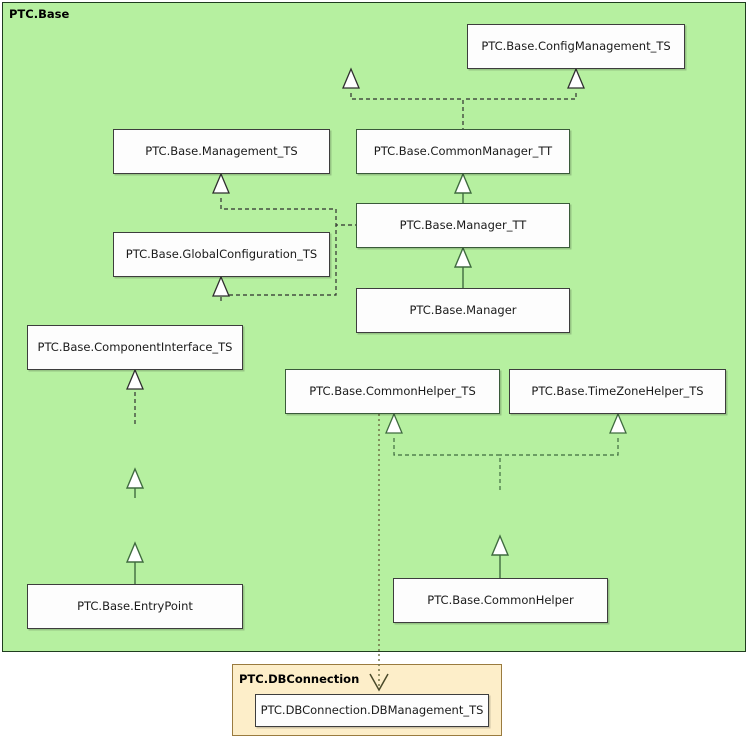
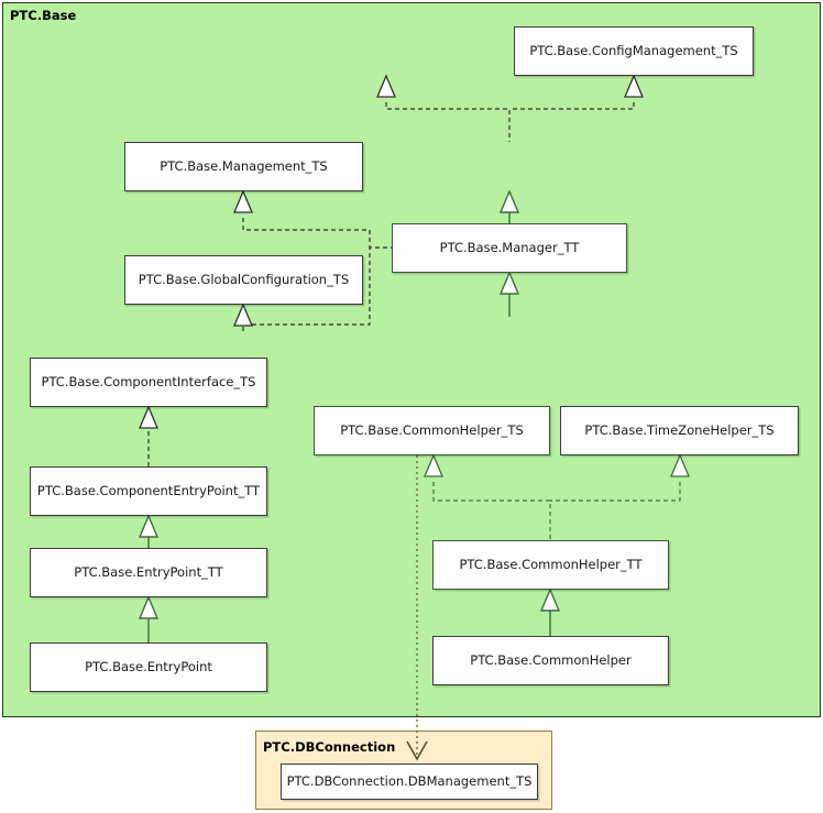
  PTC.Base
  PTC.DBConnection
  PTC.Base.ConfigManagement_TS
  PTC.Base.Management_TS
- PTC.Base.CommonManager_TT
  PTC.Base.GlobalConfiguration_TS
  PTC.Base.Manager_TT
- PTC.Base.Manager
  PTC.Base.ComponentInterface_TS
  PTC.Base.CommonHelper_TS
  PTC.Base.TimeZoneHelper_TS
+ PTC.Base.ComponentEntryPoint_TT
+ PTC.Base.CommonHelper_TT
+ PTC.Base.EntryPoint_TT
  PTC.Base.CommonHelper
  PTC.Base.EntryPoint
  PTC.DBConnection.DBManagement_TS
